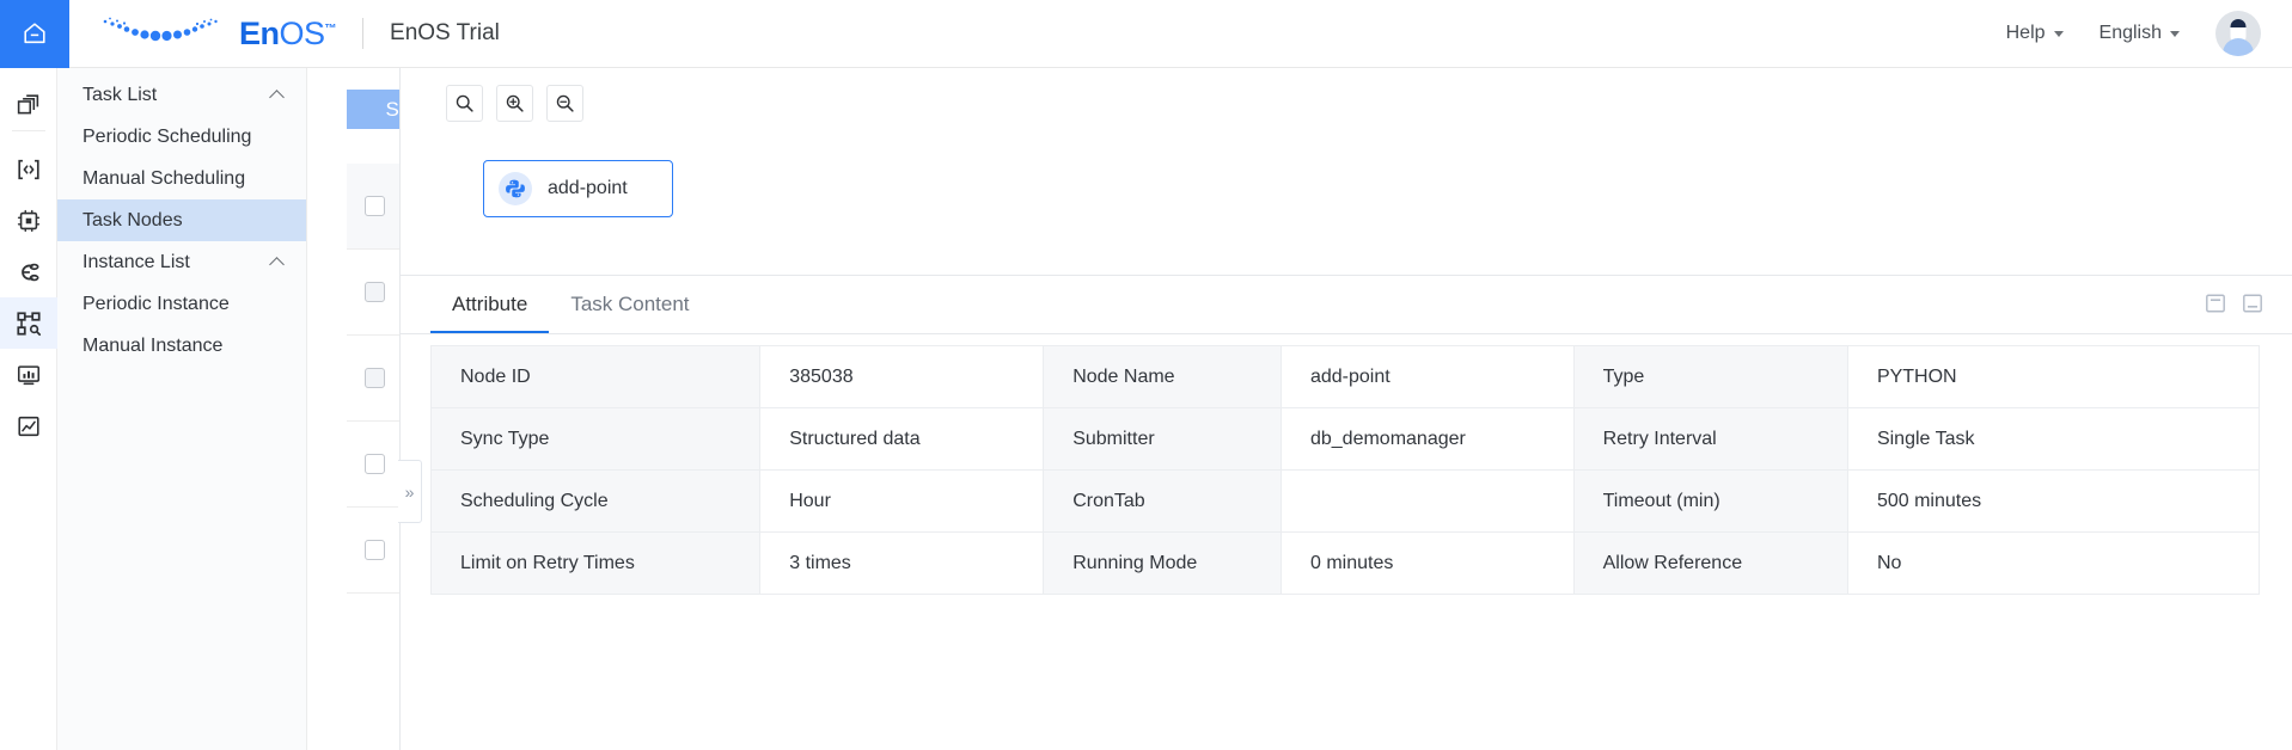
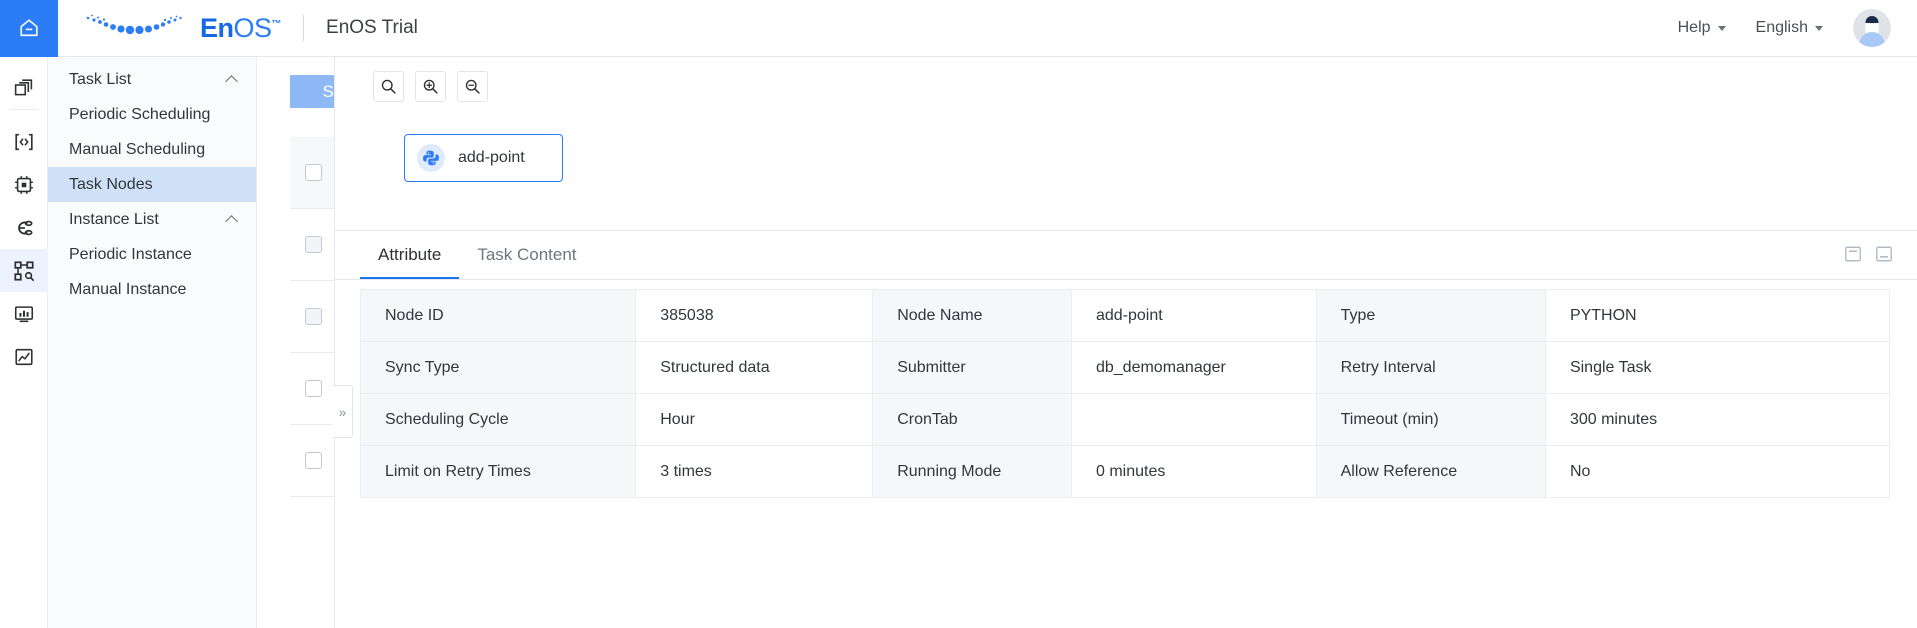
  EnOS™
  EnOS Trial
  Help
  English
  Task List
  Periodic Scheduling
  Manual Scheduling
  Task Nodes
  Instance List
  Periodic Instance
  Manual Instance
  add-point
  »
  Attribute
  Task Content
  Node ID	385038	Node Name	add-point	Type	PYTHON
  Sync Type	Structured data	Submitter	db_demomanager	Retry Interval	Single Task
- Scheduling Cycle	Hour	CronTab		Timeout (min)	500 minutes
+ Scheduling Cycle	Hour	CronTab		Timeout (min)	300 minutes
  Limit on Retry Times	3 times	Running Mode	0 minutes	Allow Reference	No
